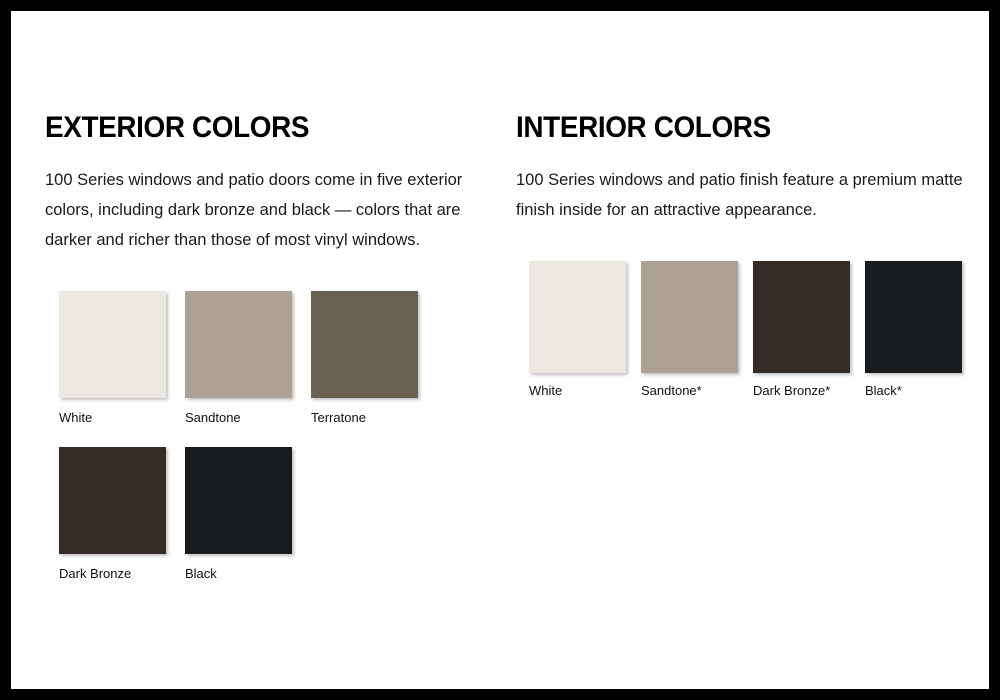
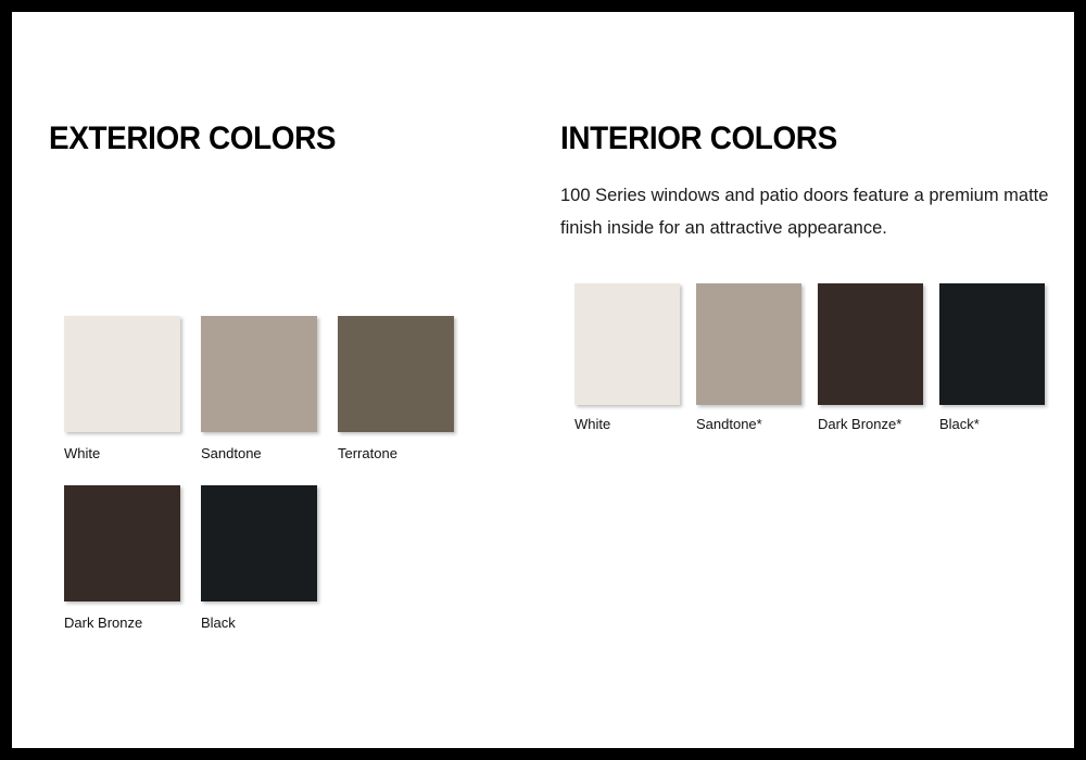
  EXTERIOR COLORS
- 100 Series windows and patio doors come in five exterior colors, including dark bronze and black — colors that are darker and richer than those of most vinyl windows.
  White
  Sandtone
  Terratone
  Dark Bronze
  Black
  INTERIOR COLORS
- 100 Series windows and patio finish feature a premium matte finish inside for an attractive appearance.
+ 100 Series windows and patio doors feature a premium matte finish inside for an attractive appearance.
  White
  Sandtone*
  Dark Bronze*
  Black*
